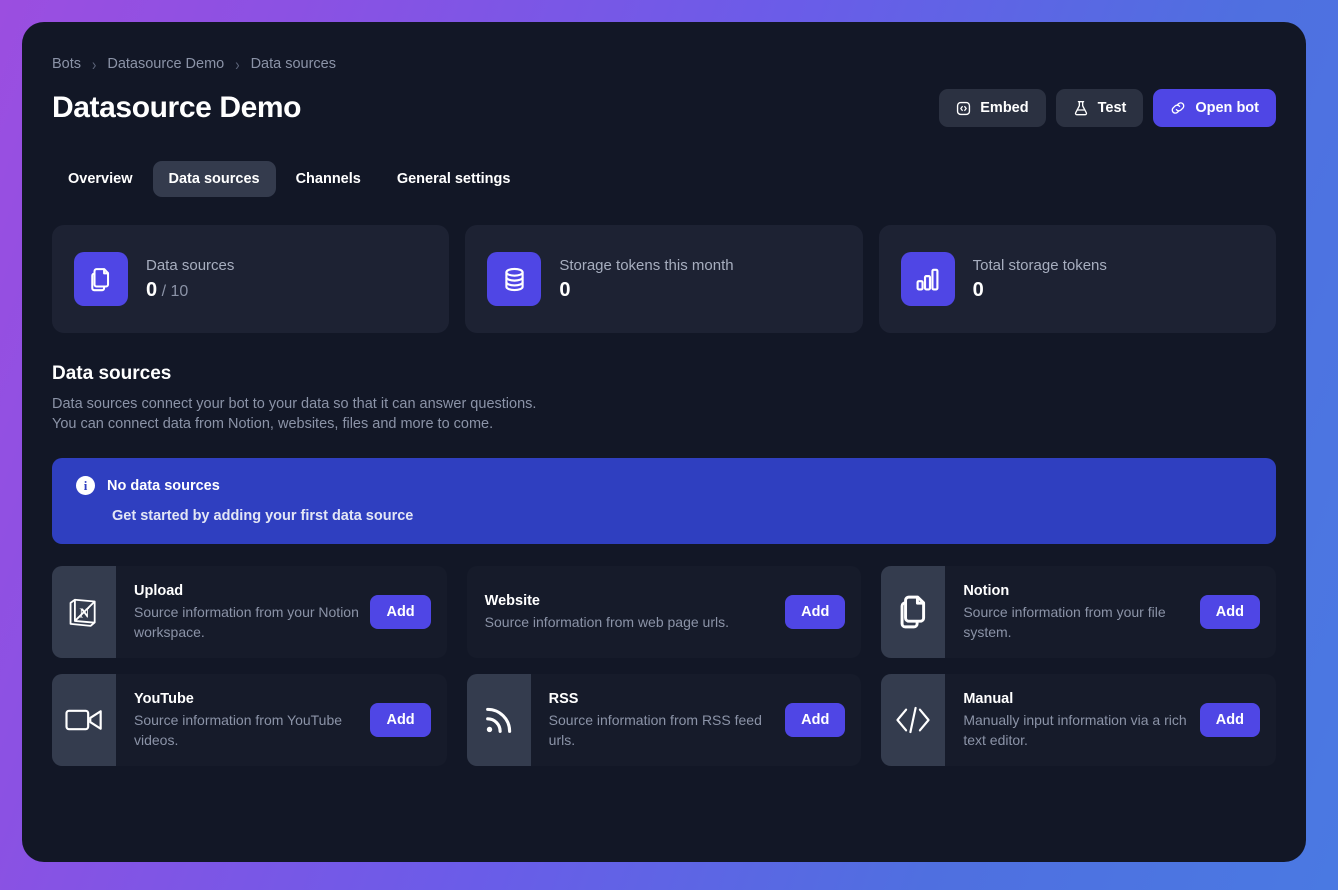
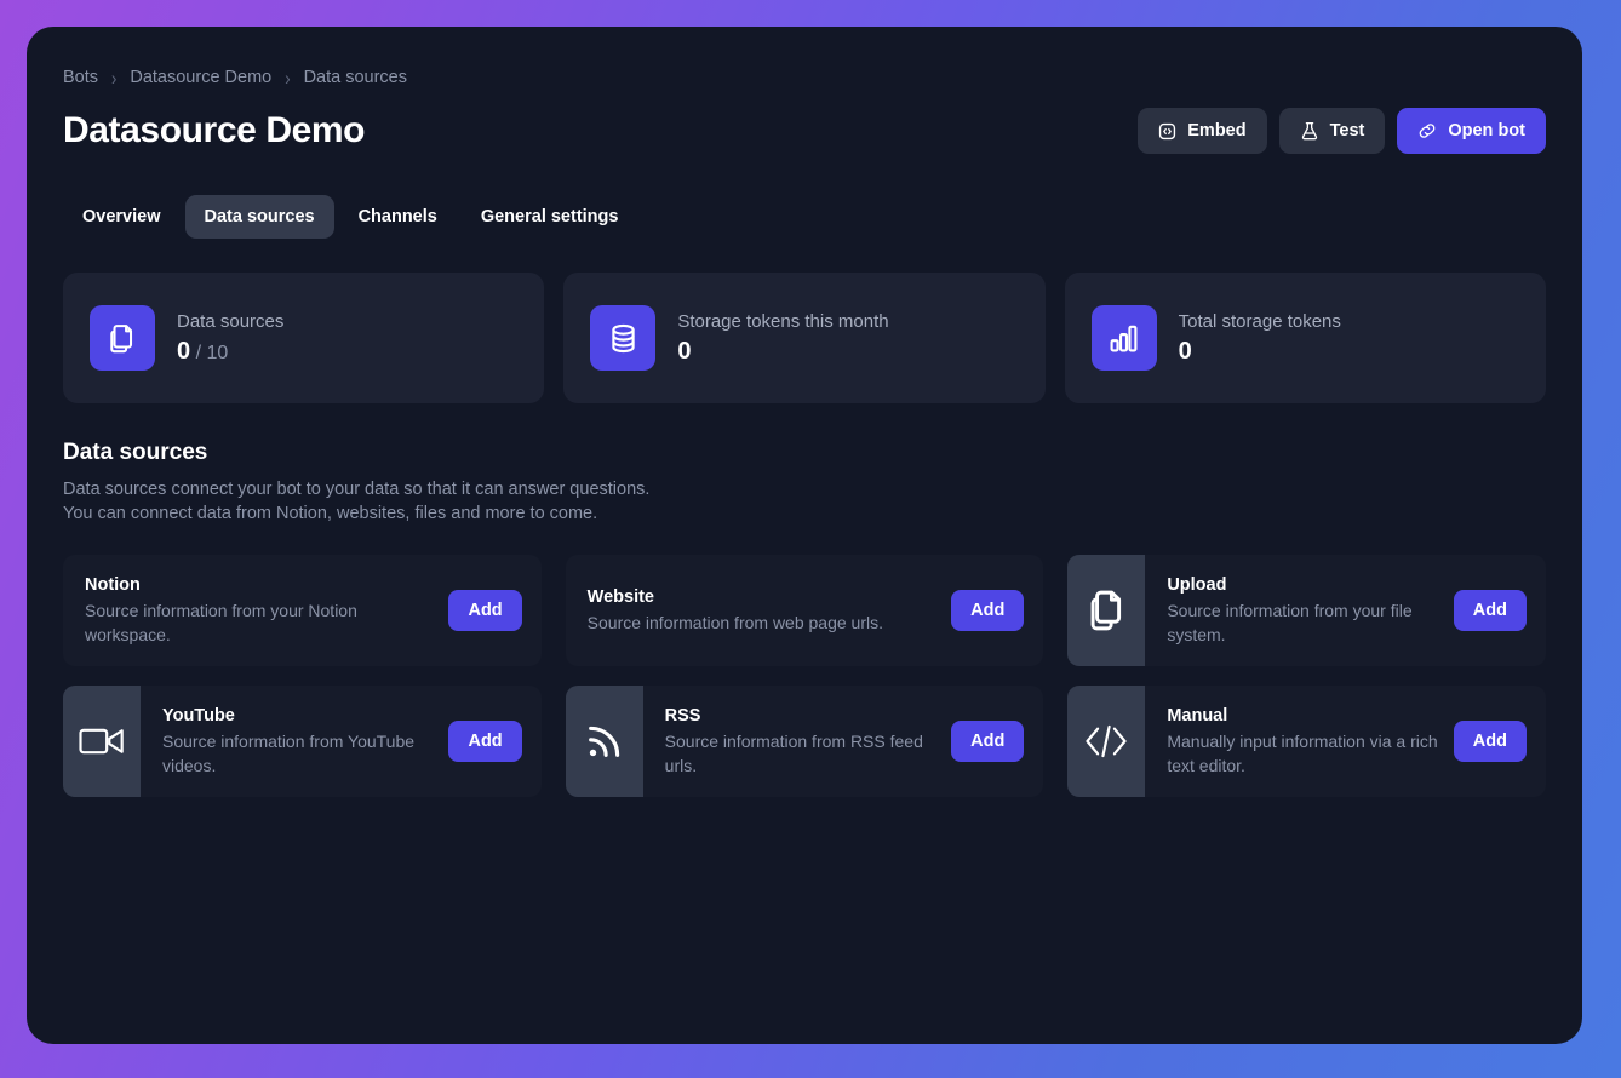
  Bots
  ›
  Datasource Demo
  ›
  Data sources
  Datasource Demo
  Embed
  Test
  Open bot
  Overview
  Data sources
  Channels
  General settings
  Data sources
  0 / 10
  Storage tokens this month
  0
  Total storage tokens
  0
  Data sources
  Data sources connect your bot to your data so that it can answer questions. You can connect data from Notion, websites, files and more to come.
- i
- No data sources
- Get started by adding your first data source
- N
- Upload
+ Notion
  Source information from your Notion workspace.
  Add
  Website
  Source information from web page urls.
  Add
- Notion
+ Upload
  Source information from your file system.
  Add
  YouTube
  Source information from YouTube videos.
  Add
  RSS
  Source information from RSS feed urls.
  Add
  Manual
  Manually input information via a rich text editor.
  Add
